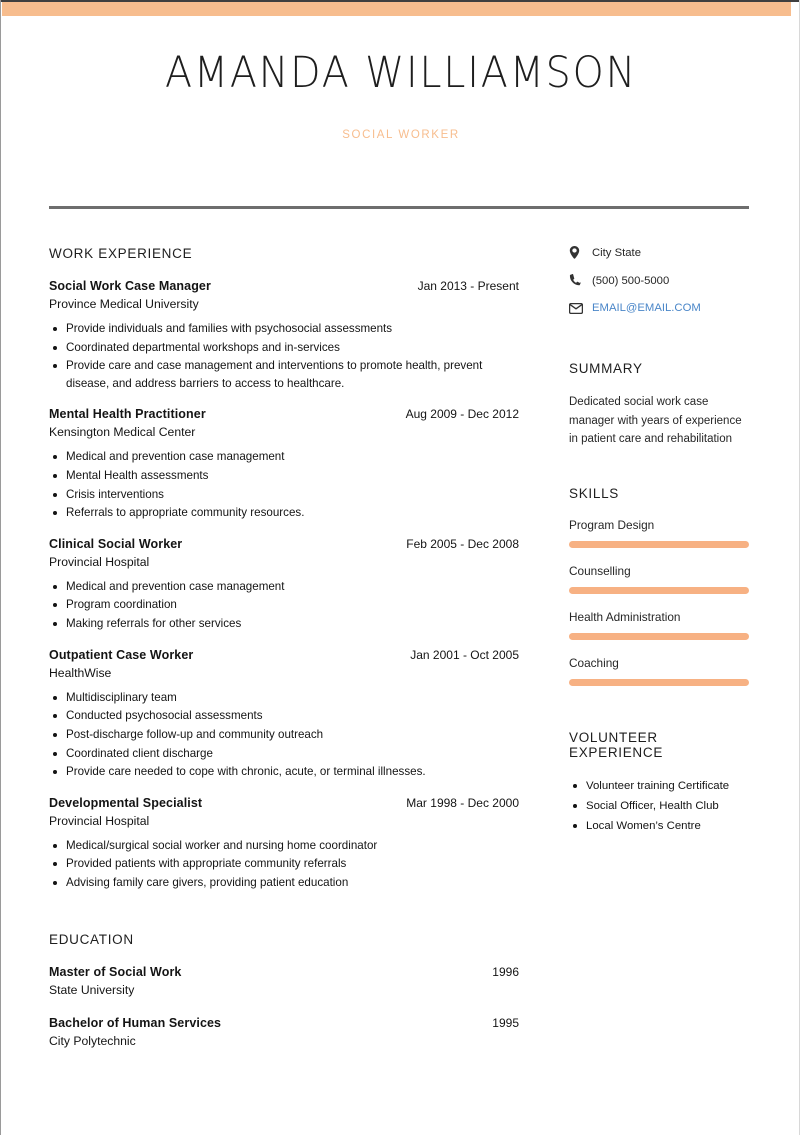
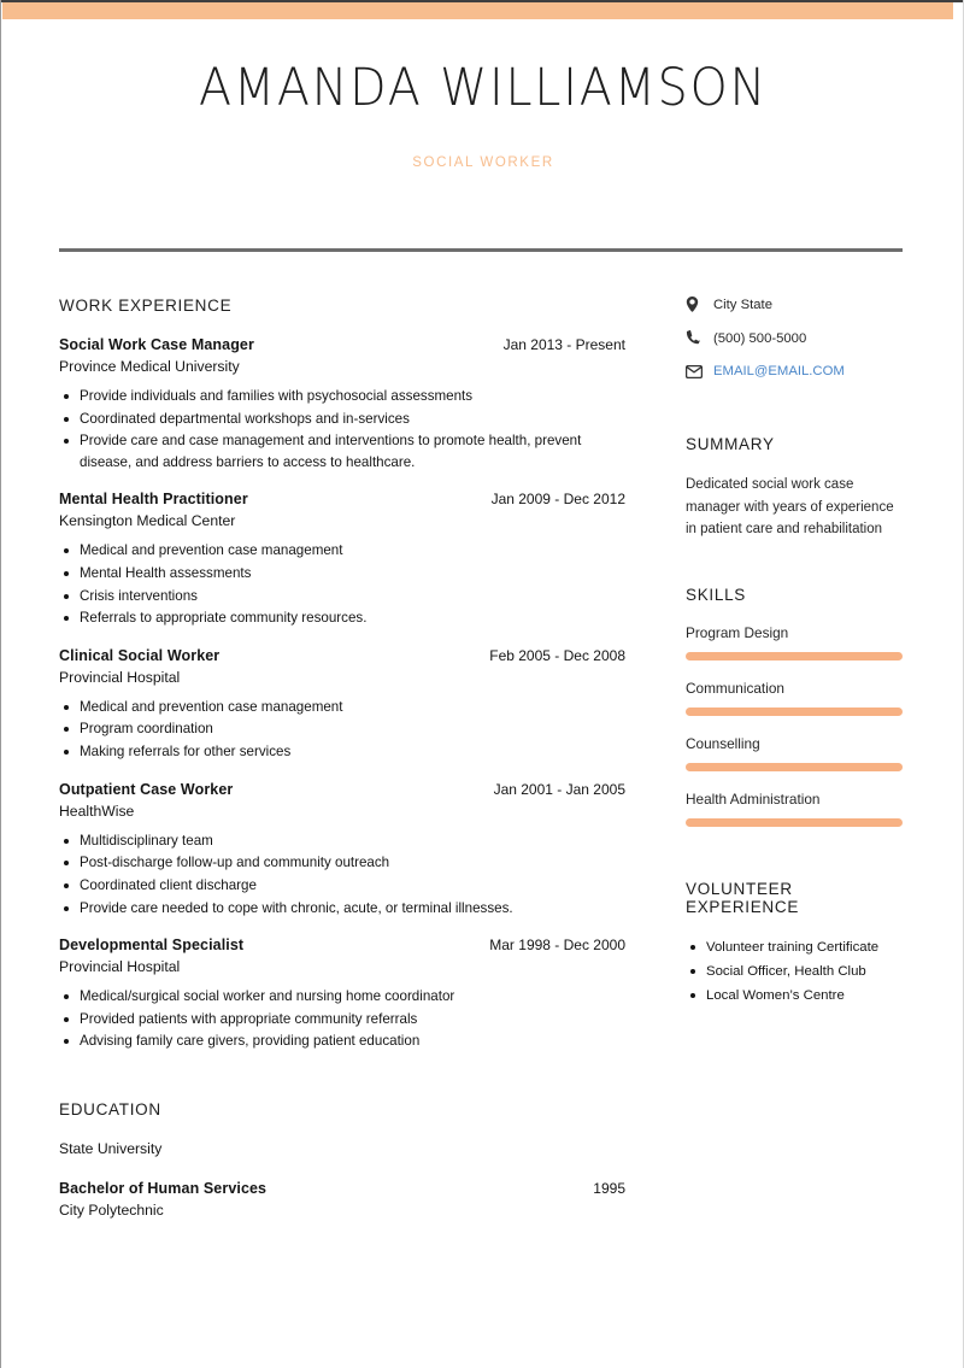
  AMANDA WILLIAMSON
  SOCIAL WORKER
  WORK EXPERIENCE
  Social Work Case Manager
  Jan 2013 - Present
  Province Medical University
  Provide individuals and families with psychosocial assessments
  Coordinated departmental workshops and in-services
  Provide care and case management and interventions to promote health, prevent disease, and address barriers to access to healthcare.
  Mental Health Practitioner
- Aug 2009 - Dec 2012
+ Jan 2009 - Dec 2012
  Kensington Medical Center
  Medical and prevention case management
  Mental Health assessments
  Crisis interventions
  Referrals to appropriate community resources.
  Clinical Social Worker
  Feb 2005 - Dec 2008
  Provincial Hospital
  Medical and prevention case management
  Program coordination
  Making referrals for other services
  Outpatient Case Worker
- Jan 2001 - Oct 2005
+ Jan 2001 - Jan 2005
  HealthWise
  Multidisciplinary team
- Conducted psychosocial assessments
  Post-discharge follow-up and community outreach
  Coordinated client discharge
  Provide care needed to cope with chronic, acute, or terminal illnesses.
  Developmental Specialist
  Mar 1998 - Dec 2000
  Provincial Hospital
  Medical/surgical social worker and nursing home coordinator
  Provided patients with appropriate community referrals
  Advising family care givers, providing patient education
  EDUCATION
- Master of Social Work
- 1996
  State University
  Bachelor of Human Services
  1995
  City Polytechnic
  City State
  (500) 500-5000
  EMAIL@EMAIL.COM
  SUMMARY
  Dedicated social work case manager with years of experience in patient care and rehabilitation
  SKILLS
  Program Design
+ Communication
  Counselling
  Health Administration
- Coaching
  VOLUNTEER EXPERIENCE
  Volunteer training Certificate
  Social Officer, Health Club
  Local Women’s Centre
